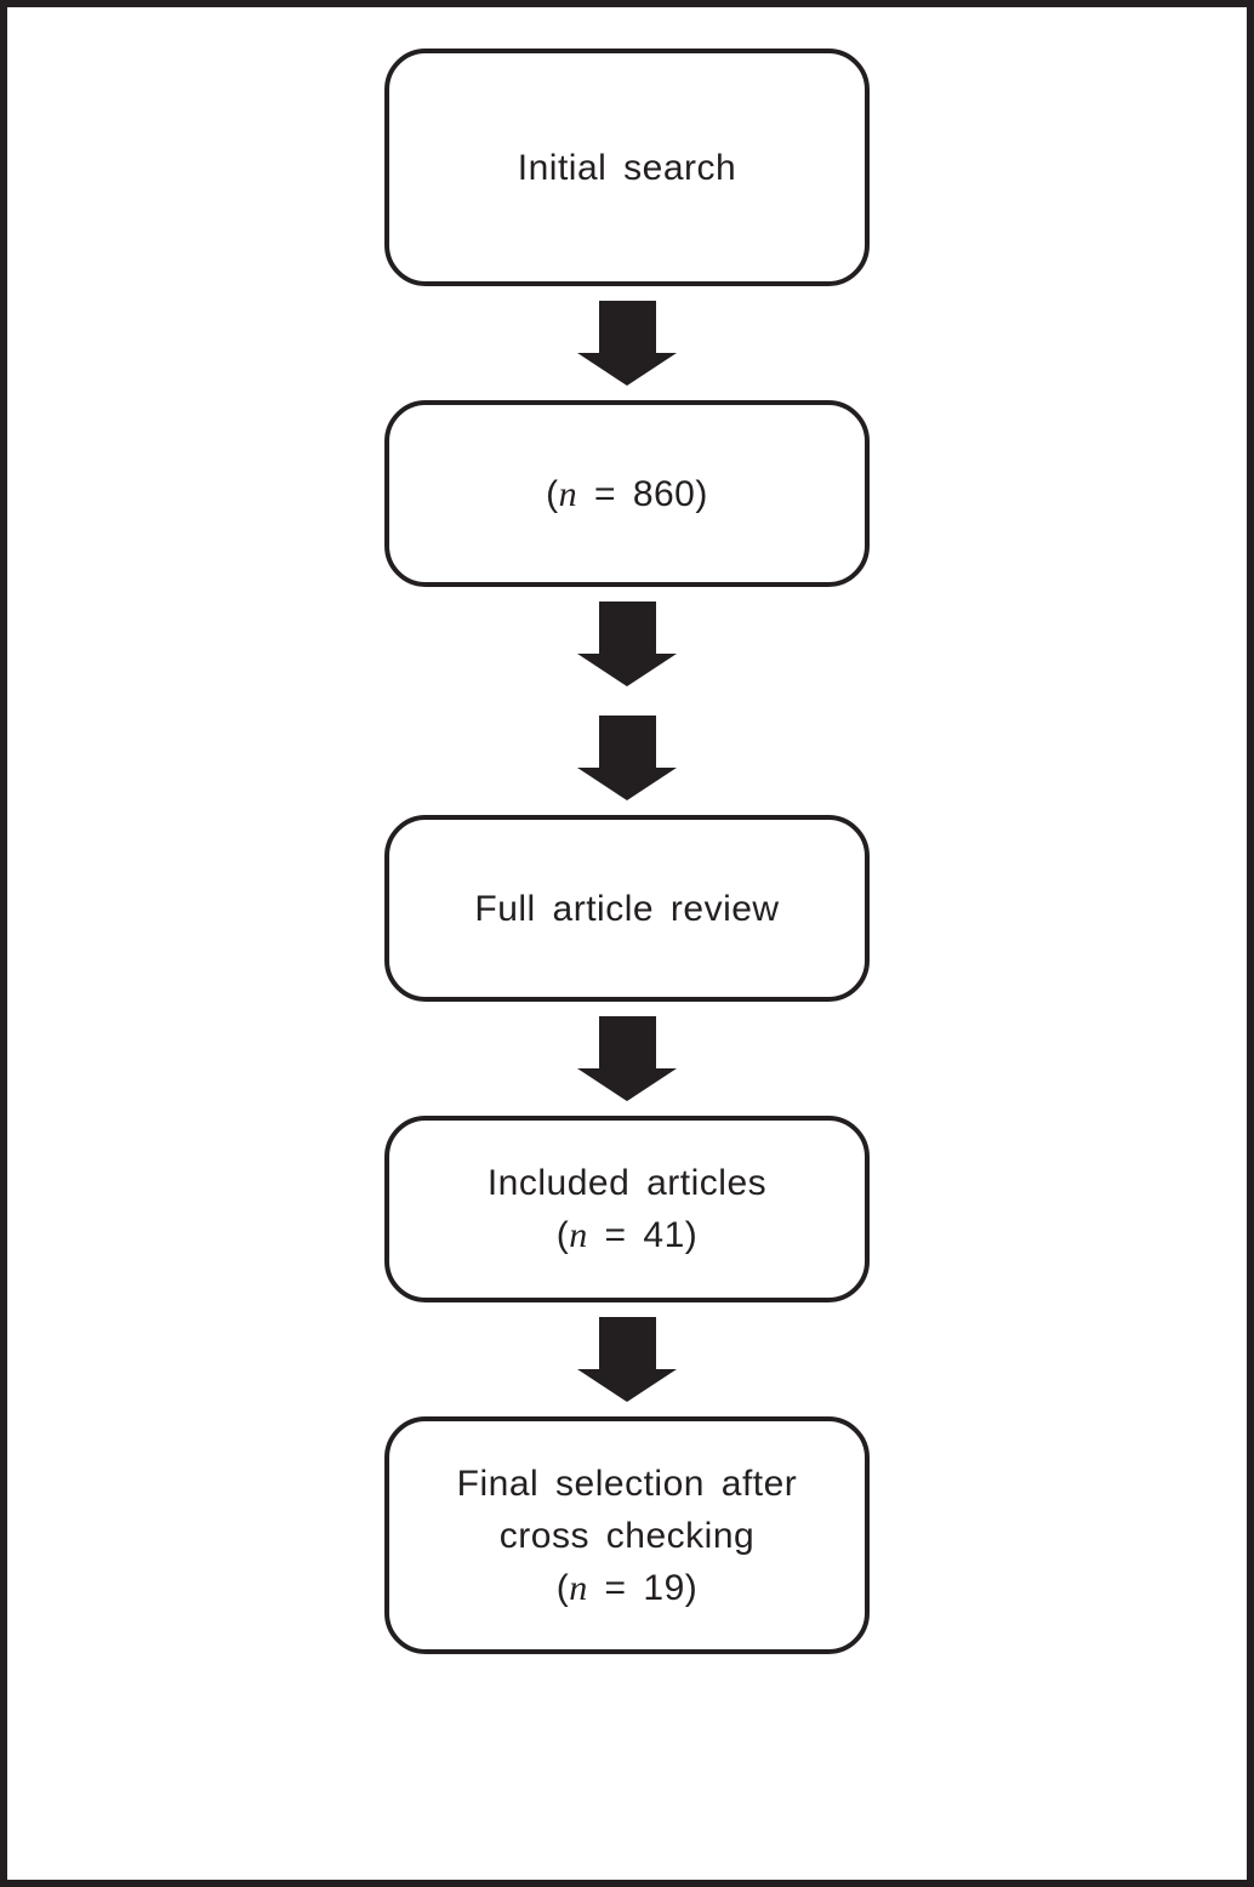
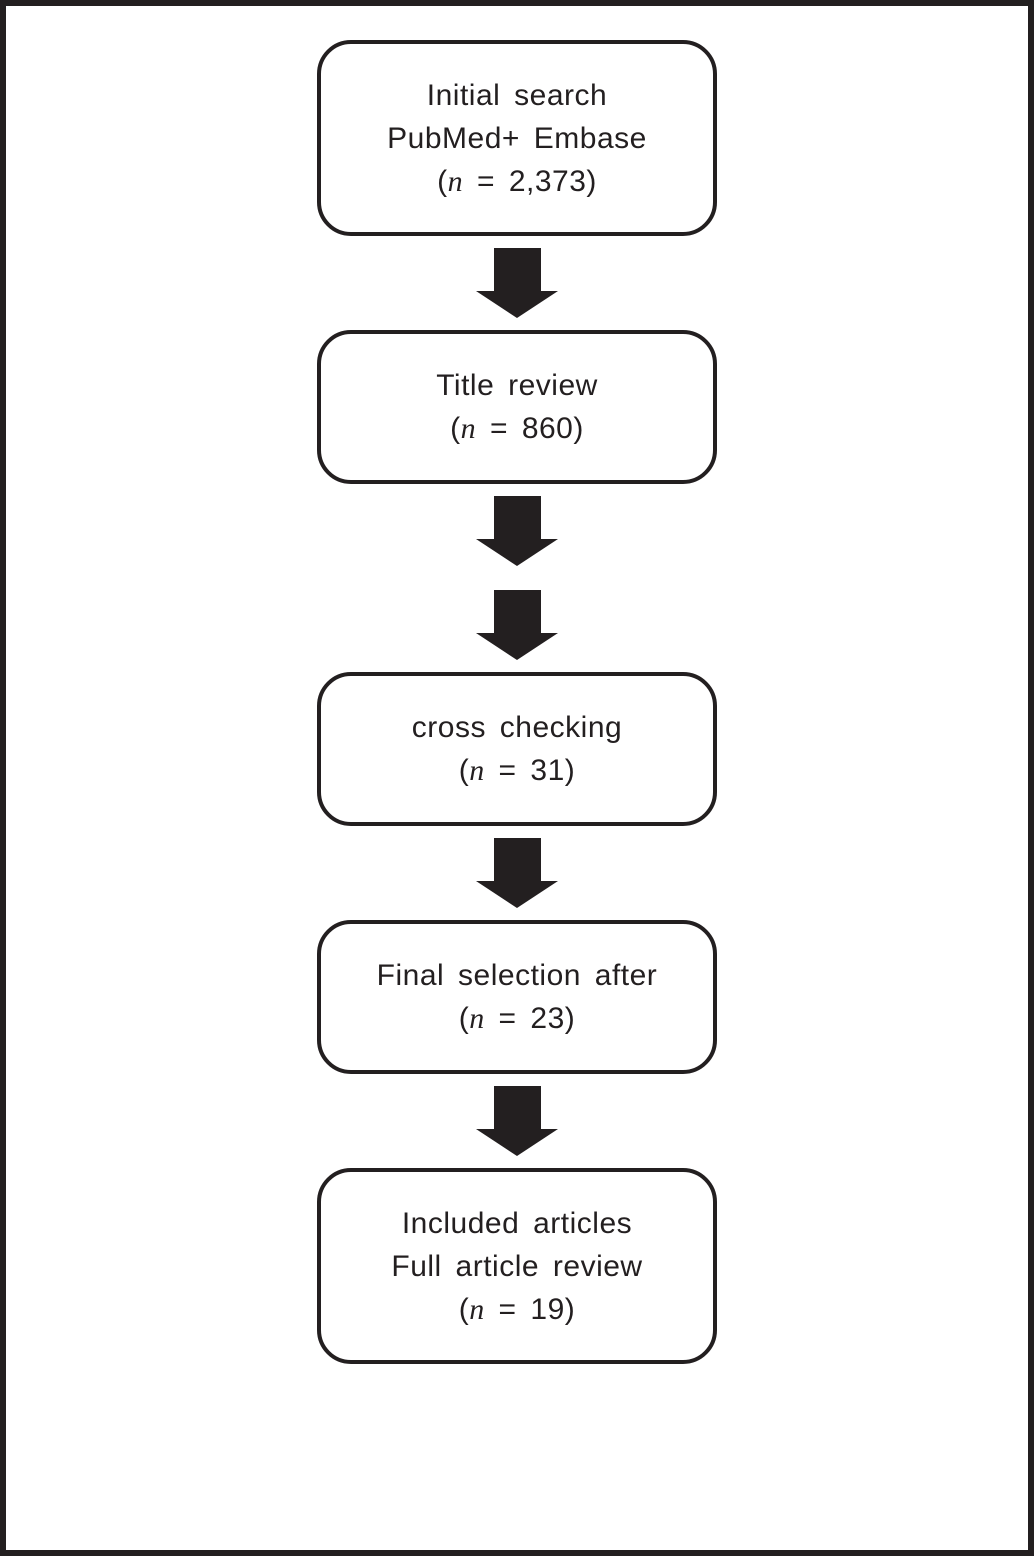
  Initial search
+ PubMed+ Embase
+ (n = 2,373)
+ Title review
  (n = 860)
- Full article review
+ cross checking
+ (n = 31)
- Included articles
+ Final selection after
- (n = 41)
+ (n = 23)
- Final selection after
+ Included articles
- cross checking
+ Full article review
  (n = 19)
